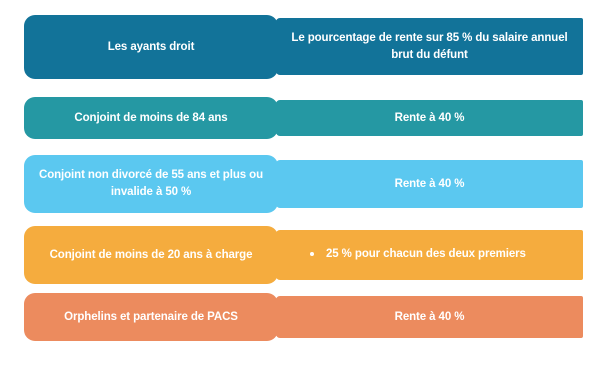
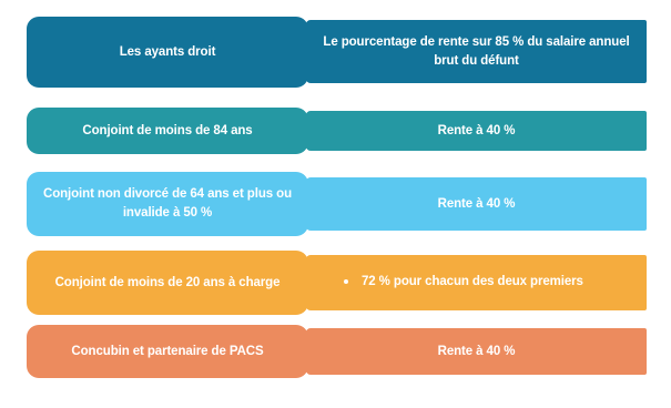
  Le pourcentage de rente sur 85 % du salaire annuel brut du défunt
  Les ayants droit
  Rente à 40 %
  Conjoint de moins de 84 ans
  Rente à 40 %
- Conjoint non divorcé de 55 ans et plus ou invalide à 50 %
+ Conjoint non divorcé de 64 ans et plus ou invalide à 50 %
- 25 % pour chacun des deux premiers
+ 72 % pour chacun des deux premiers
  Conjoint de moins de 20 ans à charge
  Rente à 40 %
- Orphelins et partenaire de PACS
+ Concubin et partenaire de PACS
